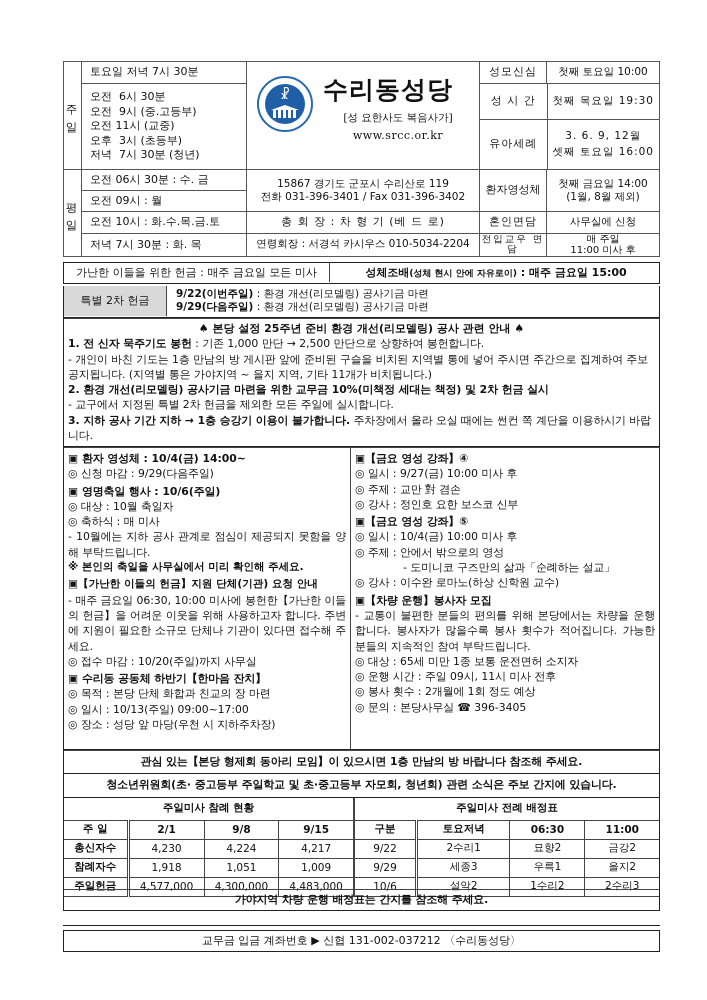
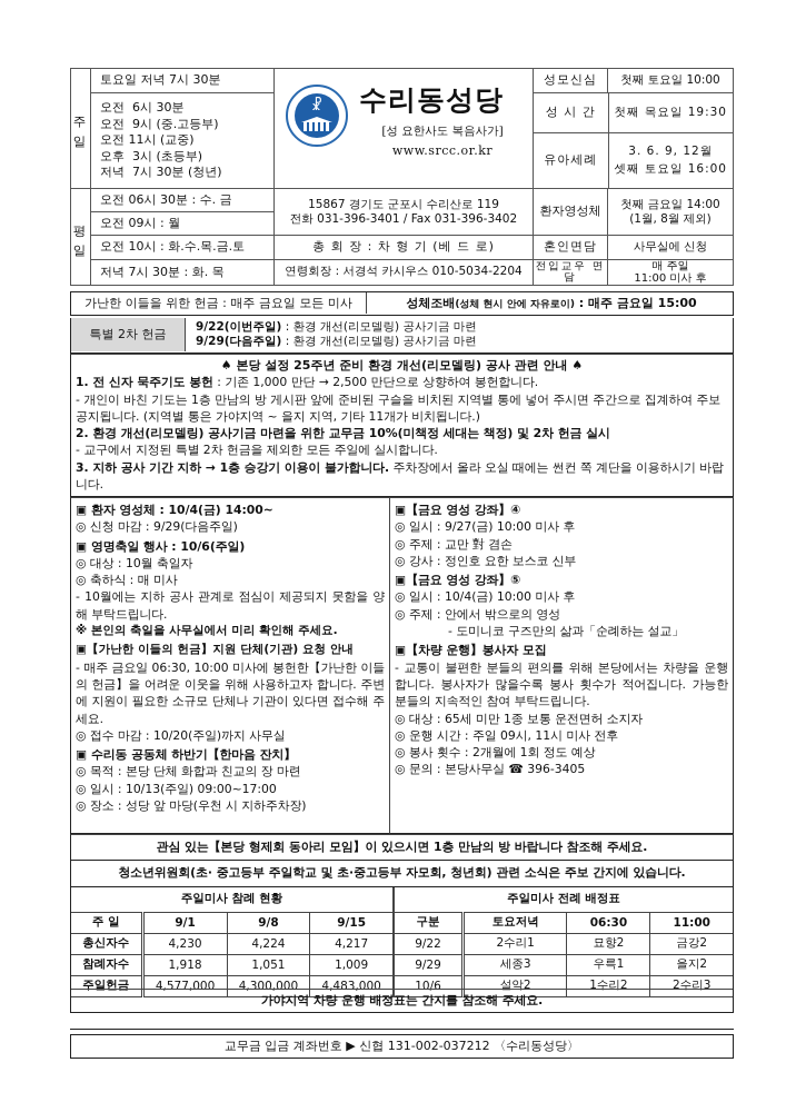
  오전 6시 30분 오전 9시 (중.고등부) 오전 11시 (교중) 오후 3시 (초등부) 저녁 7시 30분 (청년)
  성 시 간	첫째 목요일 19:30
  유아세례	3. 6. 9, 12월셋째 토요일 16:00
  오전 09시 : 월
  오전 10시 : 화.수.목.금.토	총 회 장 : 차 형 기 (베 드 로)	혼인면담	사무실에 신청
  저녁 7시 30분 : 화. 목	연령회장 : 서경석 카시우스 010-5034-2204	전입교우 면담	매 주일11:00 미사 후
  가난한 이들을 위한 헌금 : 매주 금요일 모든 미사
  성체조배(성체 현시 안에 자유로이) : 매주 금요일 15:00
  특별 2차 헌금
  9/22(이번주일) : 환경 개선(리모델링) 공사기금 마련
  9/29(다음주일) : 환경 개선(리모델링) 공사기금 마련
  ♠ 본당 설정 25주년 준비 환경 개선(리모델링) 공사 관련 안내 ♠
  1. 전 신자 묵주기도 봉헌 : 기존 1,000 만단 → 2,500 만단으로 상향하여 봉헌합니다.
  - 개인이 바친 기도는 1층 만남의 방 게시판 앞에 준비된 구슬을 비치된 지역별 통에 넣어 주시면 주간으로 집계하여 주보 공지됩니다. (지역별 통은 가야지역 ~ 을지 지역, 기타 11개가 비치됩니다.)
  2. 환경 개선(리모델링) 공사기금 마련을 위한 교무금 10%(미책정 세대는 책정) 및 2차 헌금 실시
  - 교구에서 지정된 특별 2차 헌금을 제외한 모든 주일에 실시합니다.
  3. 지하 공사 기간 지하 → 1층 승강기 이용이 불가합니다. 주차장에서 올라 오실 때에는 썬컨 쪽 계단을 이용하시기 바랍니다.
  ▣ 환자 영성체 : 10/4(금) 14:00~
  ◎ 신청 마감 : 9/29(다음주일)
  ▣ 영명축일 행사 : 10/6(주일)
  ◎ 대상 : 10월 축일자
  ◎ 축하식 : 매 미사
  - 10월에는 지하 공사 관계로 점심이 제공되지 못함을 양해 부탁드립니다.
  ※ 본인의 축일을 사무실에서 미리 확인해 주세요.
  ▣【가난한 이들의 헌금】지원 단체(기관) 요청 안내
  - 매주 금요일 06:30, 10:00 미사에 봉헌한【가난한 이들의 헌금】을 어려운 이웃을 위해 사용하고자 합니다. 주변에 지원이 필요한 소규모 단체나 기관이 있다면 접수해 주세요.
  ◎ 접수 마감 : 10/20(주일)까지 사무실
  ▣ 수리동 공동체 하반기【한마음 잔치】
  ◎ 목적 : 본당 단체 화합과 친교의 장 마련
  ◎ 일시 : 10/13(주일) 09:00~17:00
  ◎ 장소 : 성당 앞 마당(우천 시 지하주차장)
  ▣【금요 영성 강좌】④
  ◎ 일시 : 9/27(금) 10:00 미사 후
  ◎ 주제 : 교만 對 겸손
  ◎ 강사 : 정인호 요한 보스코 신부
  ▣【금요 영성 강좌】⑤
  ◎ 일시 : 10/4(금) 10:00 미사 후
  ◎ 주제 : 안에서 밖으로의 영성
  - 도미니코 구즈만의 삶과「순례하는 설교」
- ◎ 강사 : 이수완 로마노(하상 신학원 교수)
  ▣【차량 운행】봉사자 모집
  - 교통이 불편한 분들의 편의를 위해 본당에서는 차량을 운행합니다. 봉사자가 많을수록 봉사 횟수가 적어집니다. 가능한 분들의 지속적인 참여 부탁드립니다.
  ◎ 대상 : 65세 미만 1종 보통 운전면허 소지자
  ◎ 운행 시간 : 주일 09시, 11시 미사 전후
  ◎ 봉사 횟수 : 2개월에 1회 정도 예상
  ◎ 문의 : 본당사무실 ☎ 396-3405
  관심 있는【본당 형제회 동아리 모임】이 있으시면 1층 만남의 방 바랍니다 참조해 주세요.
  청소년위원회(초· 중고등부 주일학교 및 초·중고등부 자모회, 청년회) 관련 소식은 주보 간지에 있습니다.
  주일미사 참례 현황
- 주 일	2/1	9/8	9/15
+ 주 일	9/1	9/8	9/15
  총신자수	4,230	4,224	4,217
  참례자수	1,918	1,051	1,009
  주일헌금	4,577,000	4,300,000	4,483,000
  주일미사 전례 배정표
  구분	토요저녁	06:30	11:00
  9/22	2수리1	묘향2	금강2
  9/29	세종3	우륵1	을지2
  10/6	설악2	1수리2	2수리3
  가야지역 차량 운행 배정표는 간지를 참조해 주세요.
  교무금 입금 계좌번호 ▶ 신협 131-002-037212 〈수리동성당〉
